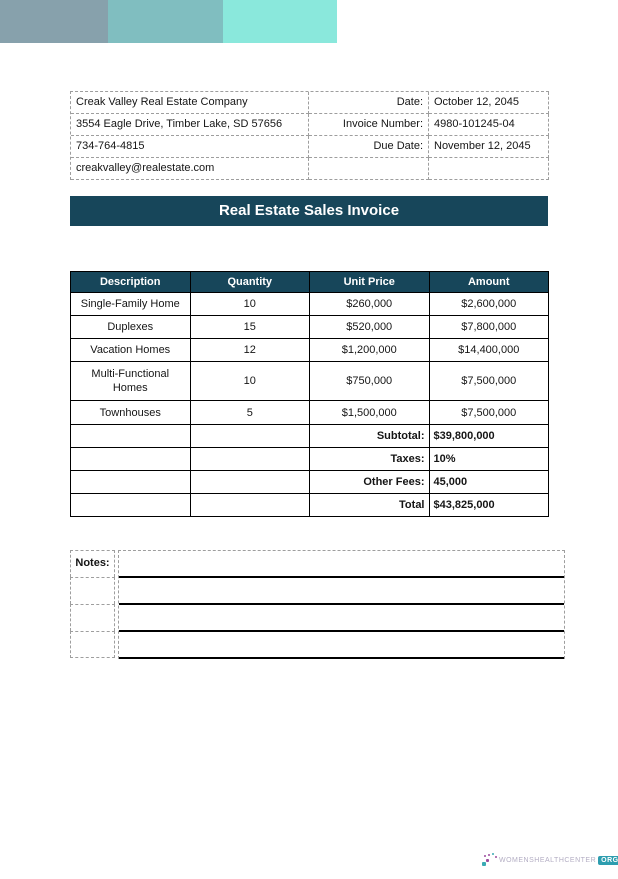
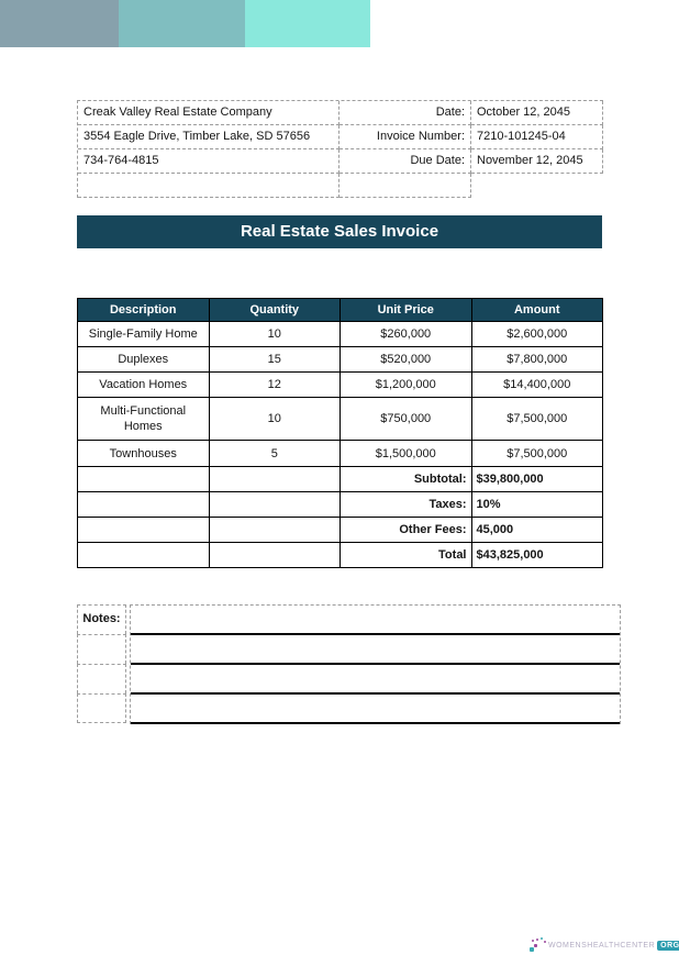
  Creak Valley Real Estate Company
  Date:
  October 12, 2045
  3554 Eagle Drive, Timber Lake, SD 57656
  Invoice Number:
- 4980-101245-04
+ 7210-101245-04
  734-764-4815
  Due Date:
  November 12, 2045
- creakvalley@realestate.com
  Real Estate Sales Invoice
  Description	Quantity	Unit Price	Amount
  Single-Family Home	10	$260,000	$2,600,000
  Duplexes	15	$520,000	$7,800,000
  Vacation Homes	12	$1,200,000	$14,400,000
  Multi-Functional Homes	10	$750,000	$7,500,000
  Townhouses	5	$1,500,000	$7,500,000
  		Subtotal:	$39,800,000
  		Taxes:	10%
  		Other Fees:	45,000
  		Total	$43,825,000
  Notes:
